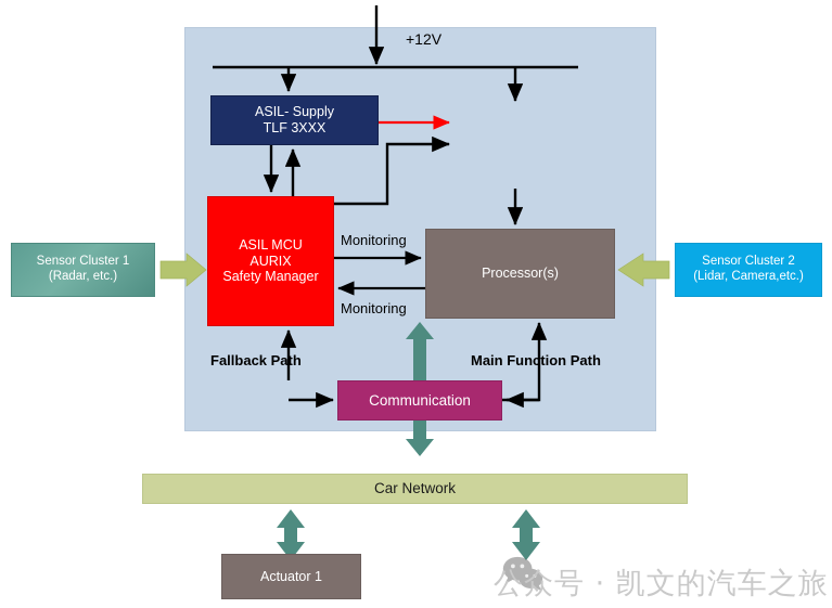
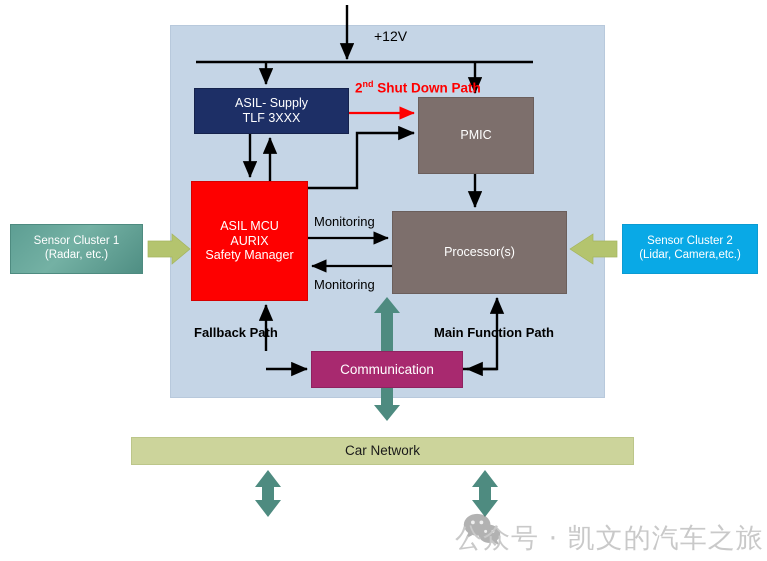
  ASIL- Supply
  TLF 3XXX
+ PMIC
  ASIL MCU
  AURIX
  Safety Manager
  Processor(s)
  Communication
  Car Network
- Actuator 1
  Sensor Cluster 1
  (Radar, etc.)
  Sensor Cluster 2
  (Lidar, Camera,etc.)
  +12V
+ 2nd Shut Down Path
  Monitoring
  Monitoring
  Fallback Path
  Main Function Path
  公众号 · 凯文的汽车之旅
